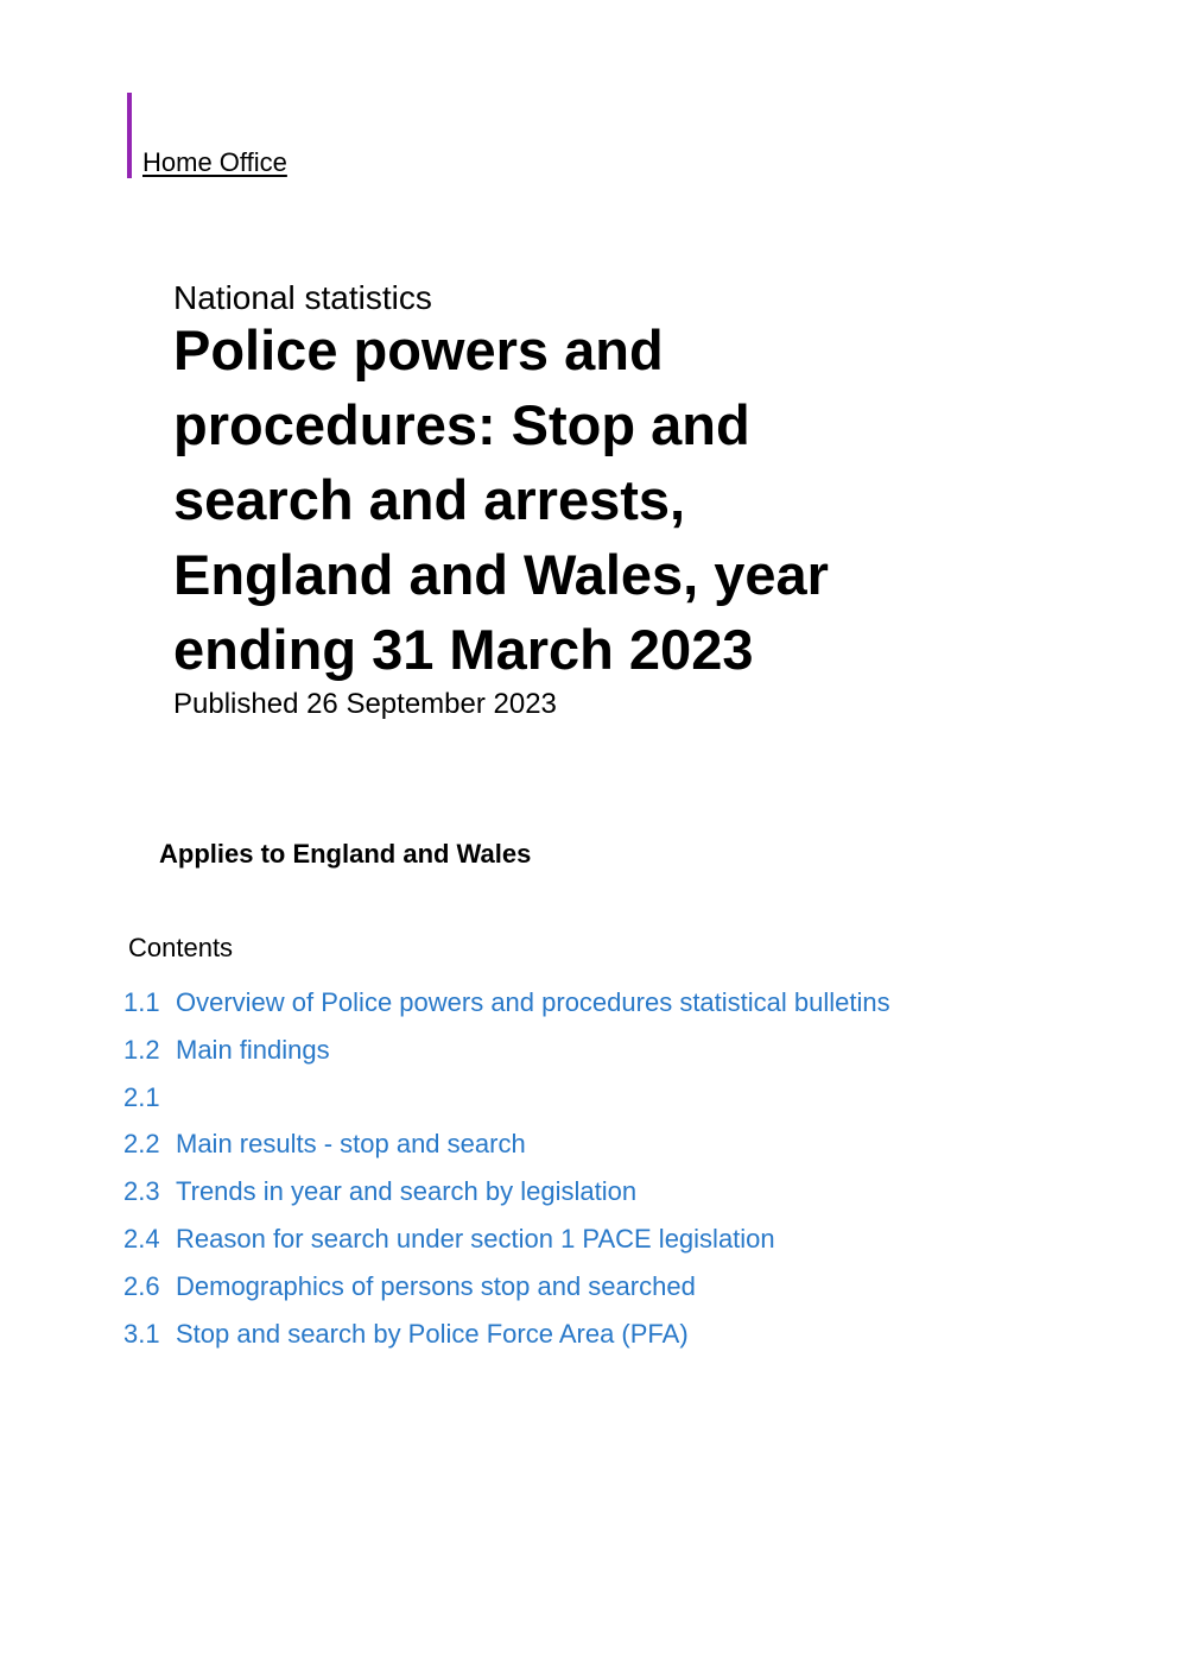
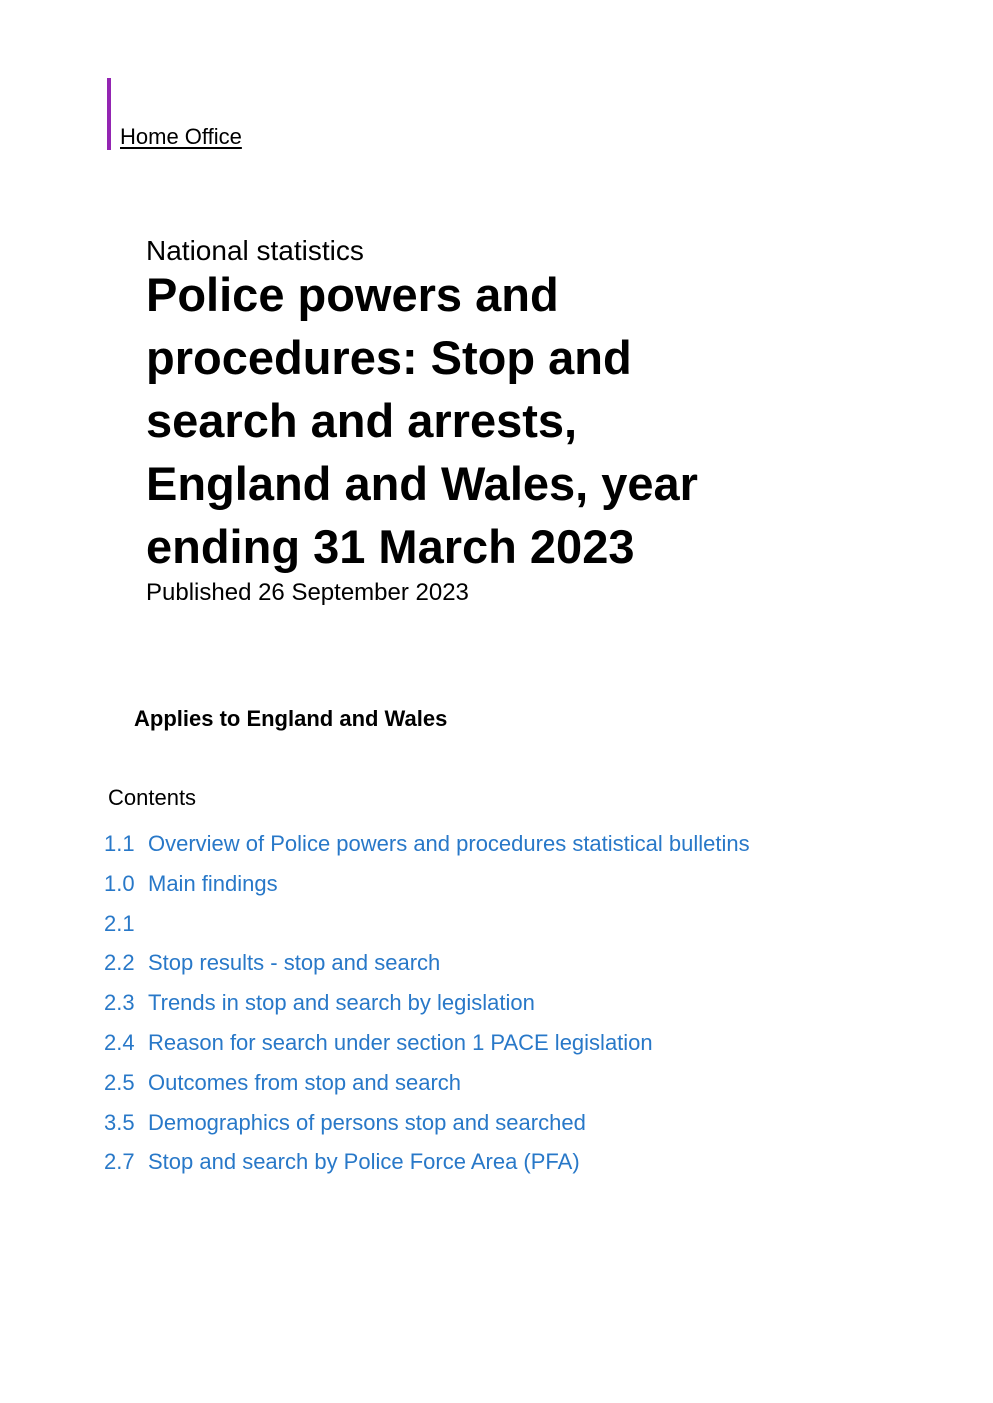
  Home Office
  National statistics
  Police powers and
  procedures: Stop and
  search and arrests,
  England and Wales, year
  ending 31 March 2023
  Published 26 September 2023
  Applies to England and Wales
  Contents
  1.1
  Overview of Police powers and procedures statistical bulletins
- 1.2
+ 1.0
  Main findings
  2.1
  2.2
- Main results - stop and search
+ Stop results - stop and search
  2.3
- Trends in year and search by legislation
+ Trends in stop and search by legislation
  2.4
  Reason for search under section 1 PACE legislation
+ 2.5
+ Outcomes from stop and search
- 2.6
+ 3.5
  Demographics of persons stop and searched
- 3.1
+ 2.7
  Stop and search by Police Force Area (PFA)
